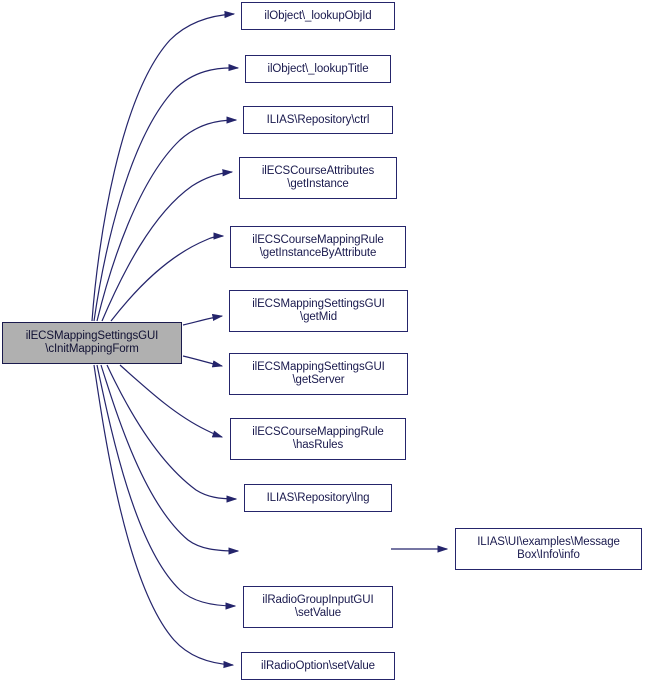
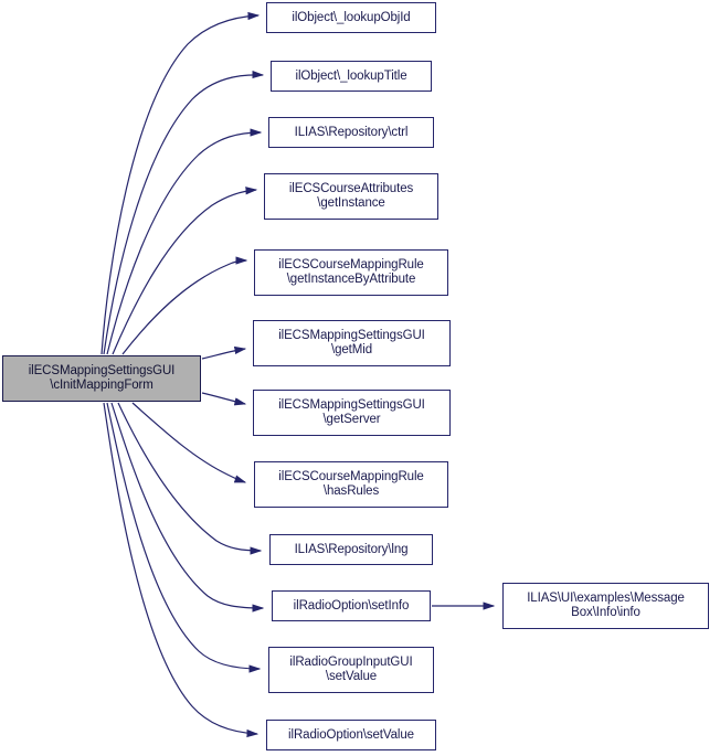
  ilECSMappingSettingsGUI
  \cInitMappingForm
  ilObject\_lookupObjId
  ilObject\_lookupTitle
  ILIAS\Repository\ctrl
  ilECSCourseAttributes
  \getInstance
  ilECSCourseMappingRule
  \getInstanceByAttribute
  ilECSMappingSettingsGUI
  \getMid
  ilECSMappingSettingsGUI
  \getServer
  ilECSCourseMappingRule
  \hasRules
  ILIAS\Repository\lng
+ ilRadioOption\setInfo
  ilRadioGroupInputGUI
  \setValue
  ilRadioOption\setValue
  ILIAS\UI\examples\Message
  Box\Info\info
